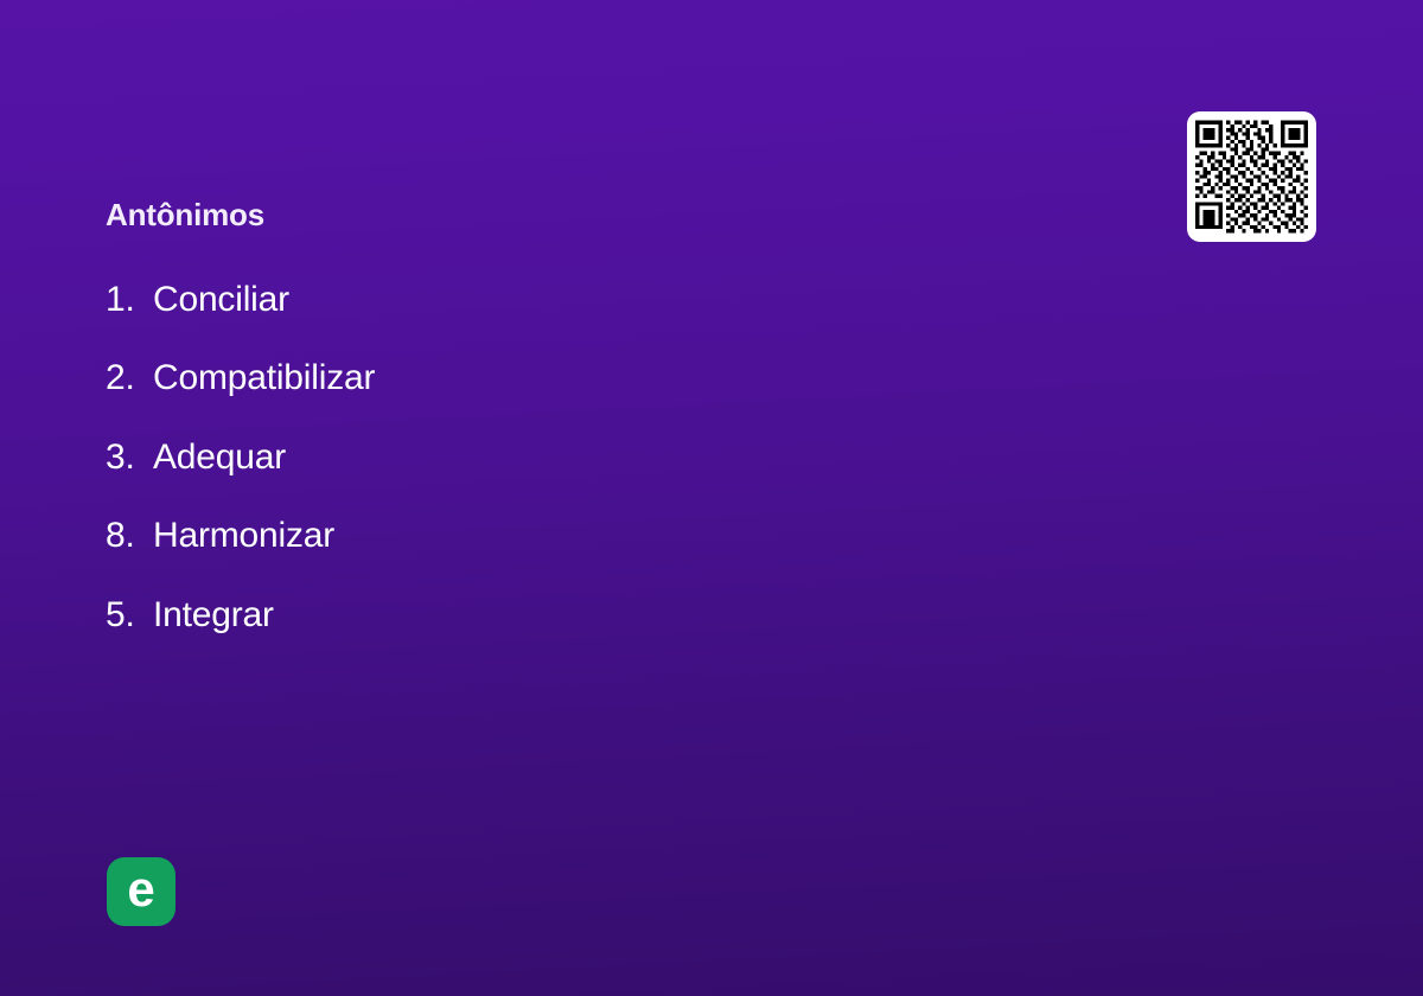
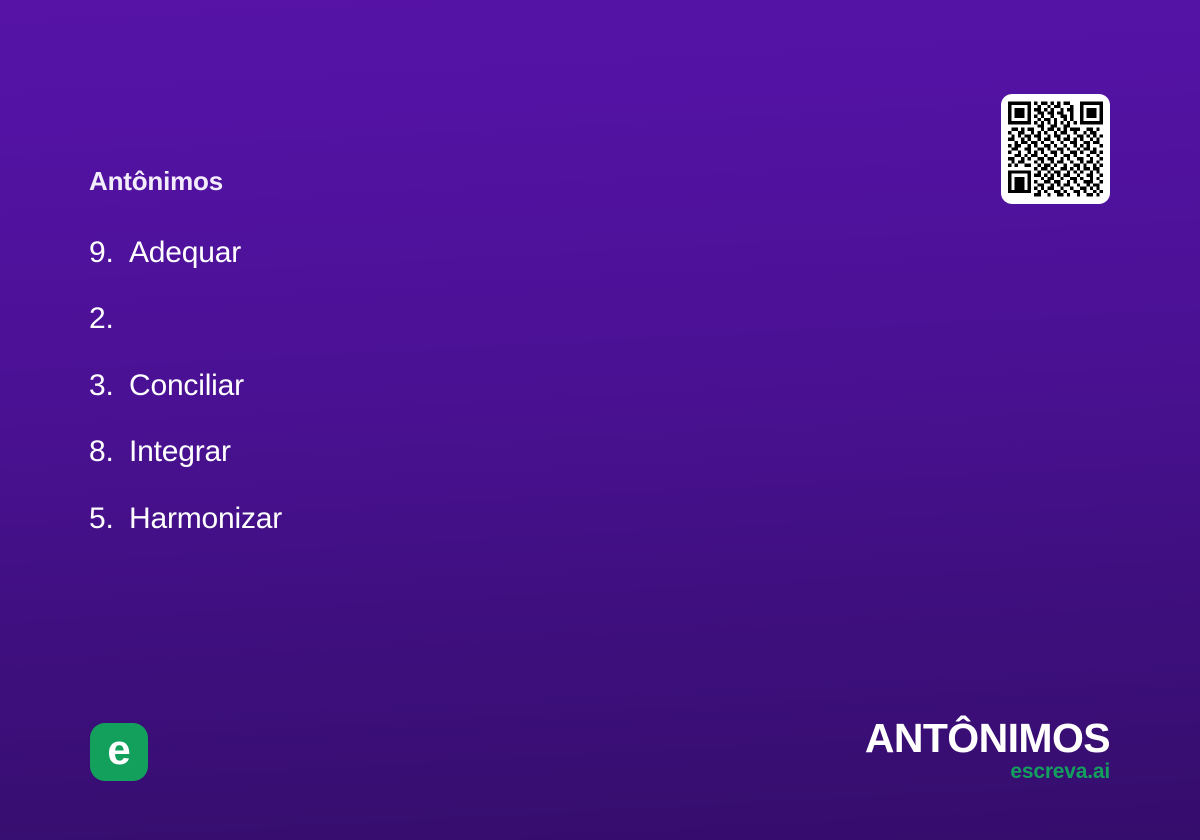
  Antônimos
- 1.
+ 9.
- Conciliar
+ Adequar
  2.
- Compatibilizar
  3.
- Adequar
+ Conciliar
  8.
- Harmonizar
+ Integrar
  5.
- Integrar
+ Harmonizar
  e
+ ANTÔNIMOS
+ escreva.ai
